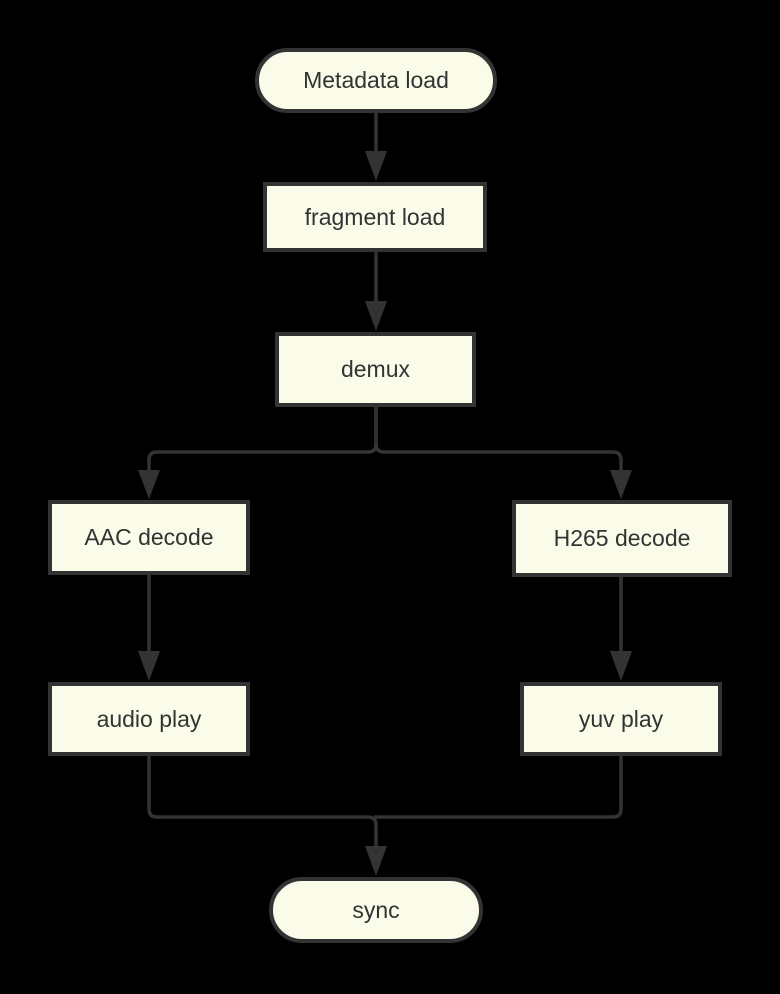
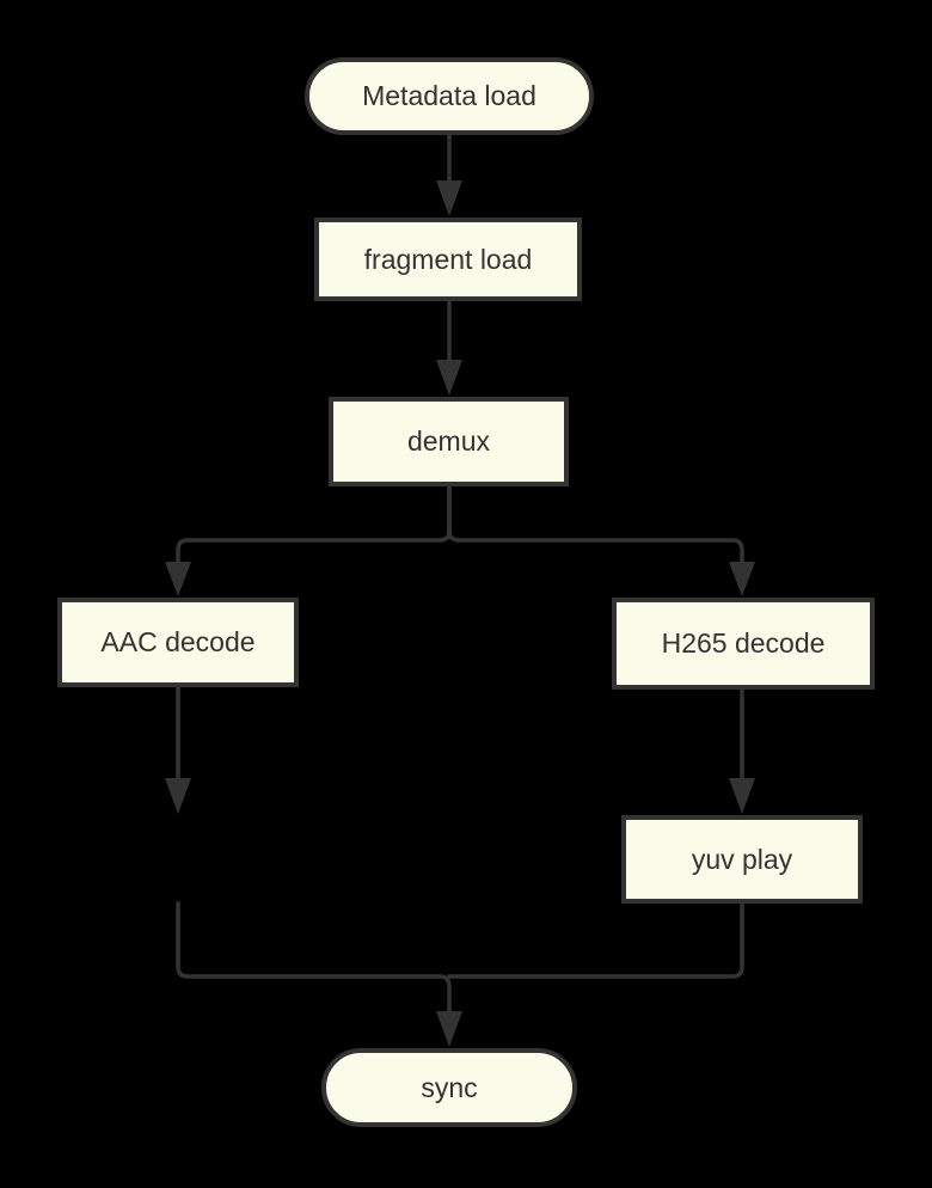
  Metadata load
  fragment load
  demux
  AAC decode
  H265 decode
- audio play
  yuv play
  sync
